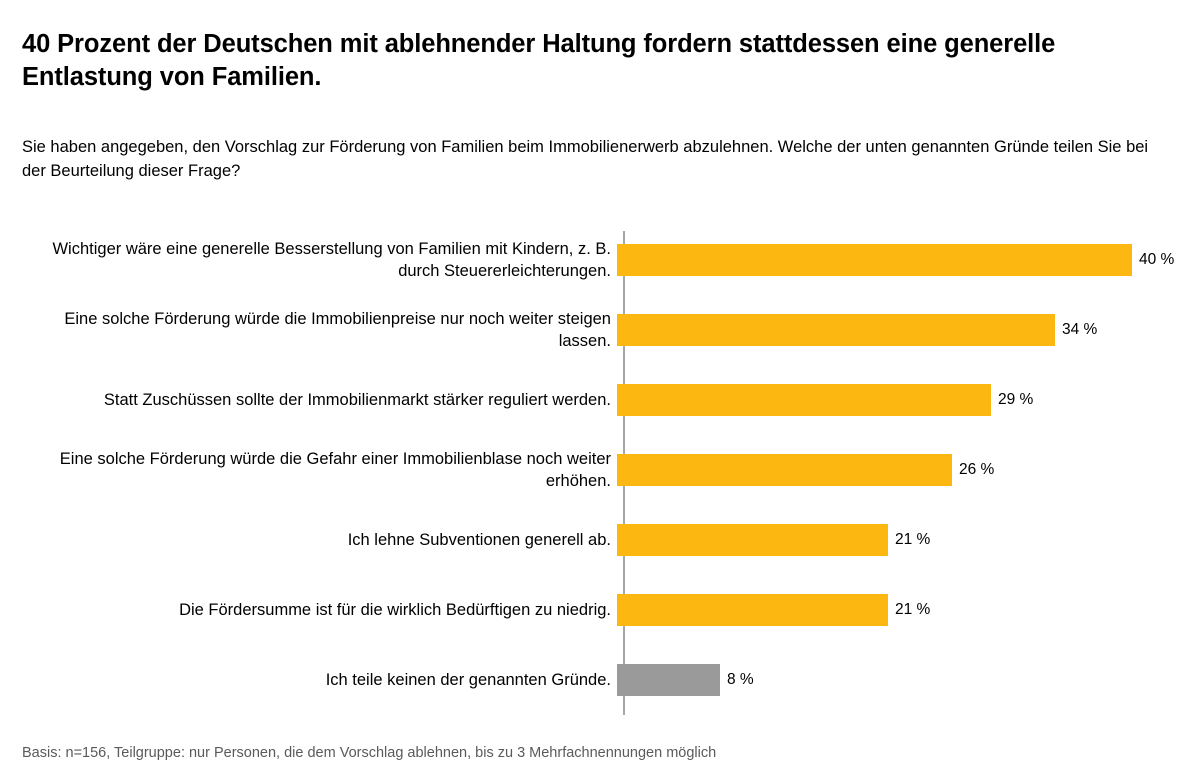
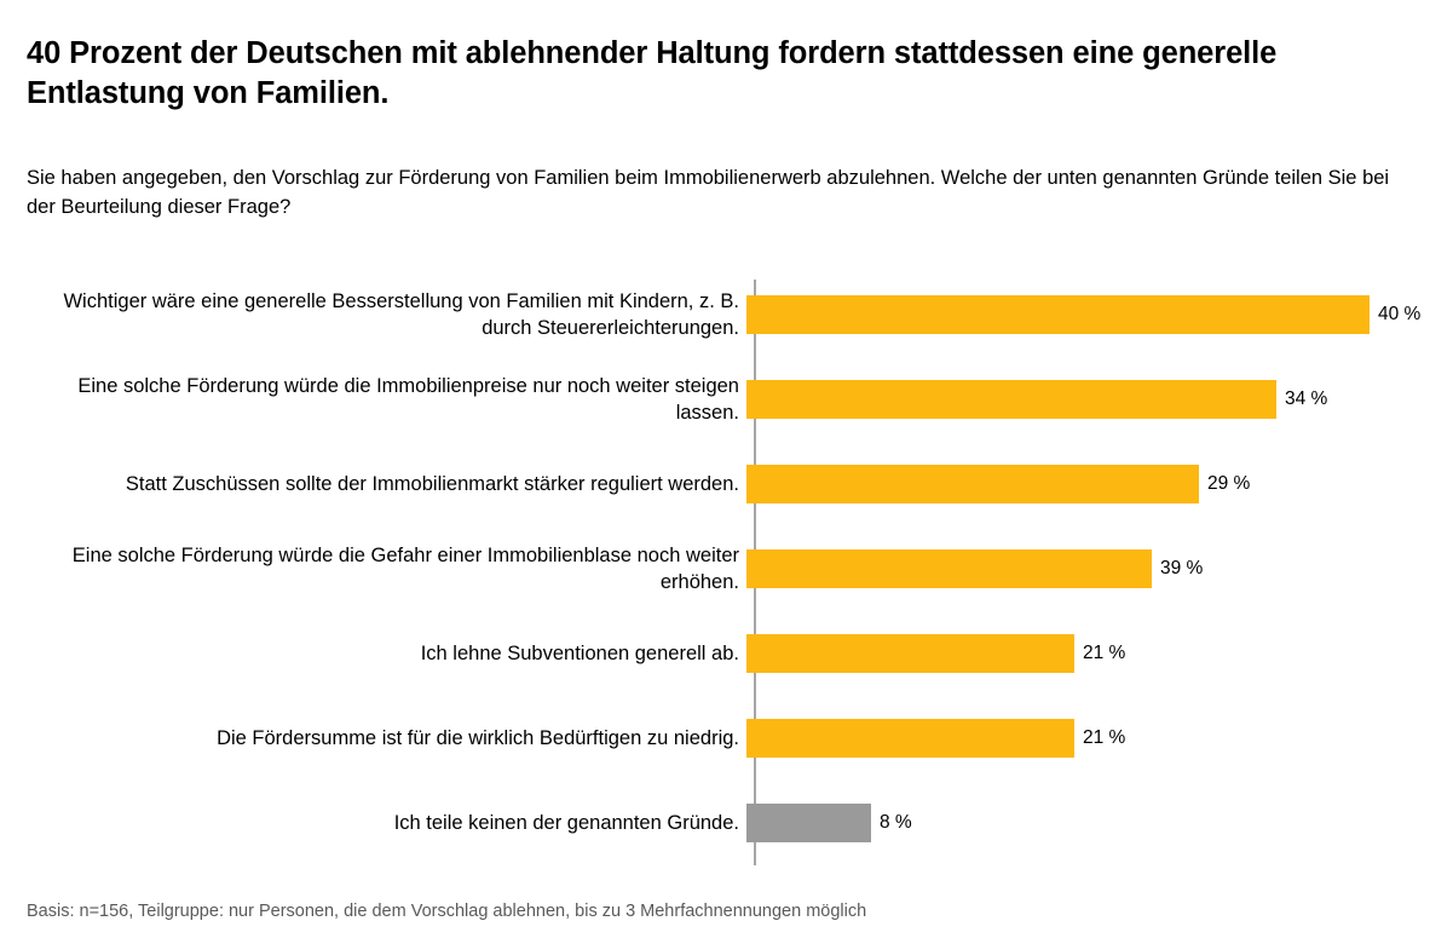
  40 Prozent der Deutschen mit ablehnender Haltung fordern stattdessen eine generelle Entlastung von Familien.
  Sie haben angegeben, den Vorschlag zur Förderung von Familien beim Immobilienerwerb abzulehnen. Welche der unten genannten Gründe teilen Sie bei der Beurteilung dieser Frage?
  Wichtiger wäre eine generelle Besserstellung von Familien mit Kindern, z. B. durch Steuererleichterungen.
  40 %
  Eine solche Förderung würde die Immobilienpreise nur noch weiter steigen lassen.
  34 %
  Statt Zuschüssen sollte der Immobilienmarkt stärker reguliert werden.
  29 %
  Eine solche Förderung würde die Gefahr einer Immobilienblase noch weiter erhöhen.
- 26 %
+ 39 %
  Ich lehne Subventionen generell ab.
  21 %
  Die Fördersumme ist für die wirklich Bedürftigen zu niedrig.
  21 %
  Ich teile keinen der genannten Gründe.
  8 %
  Basis: n=156, Teilgruppe: nur Personen, die dem Vorschlag ablehnen, bis zu 3 Mehrfachnennungen möglich
